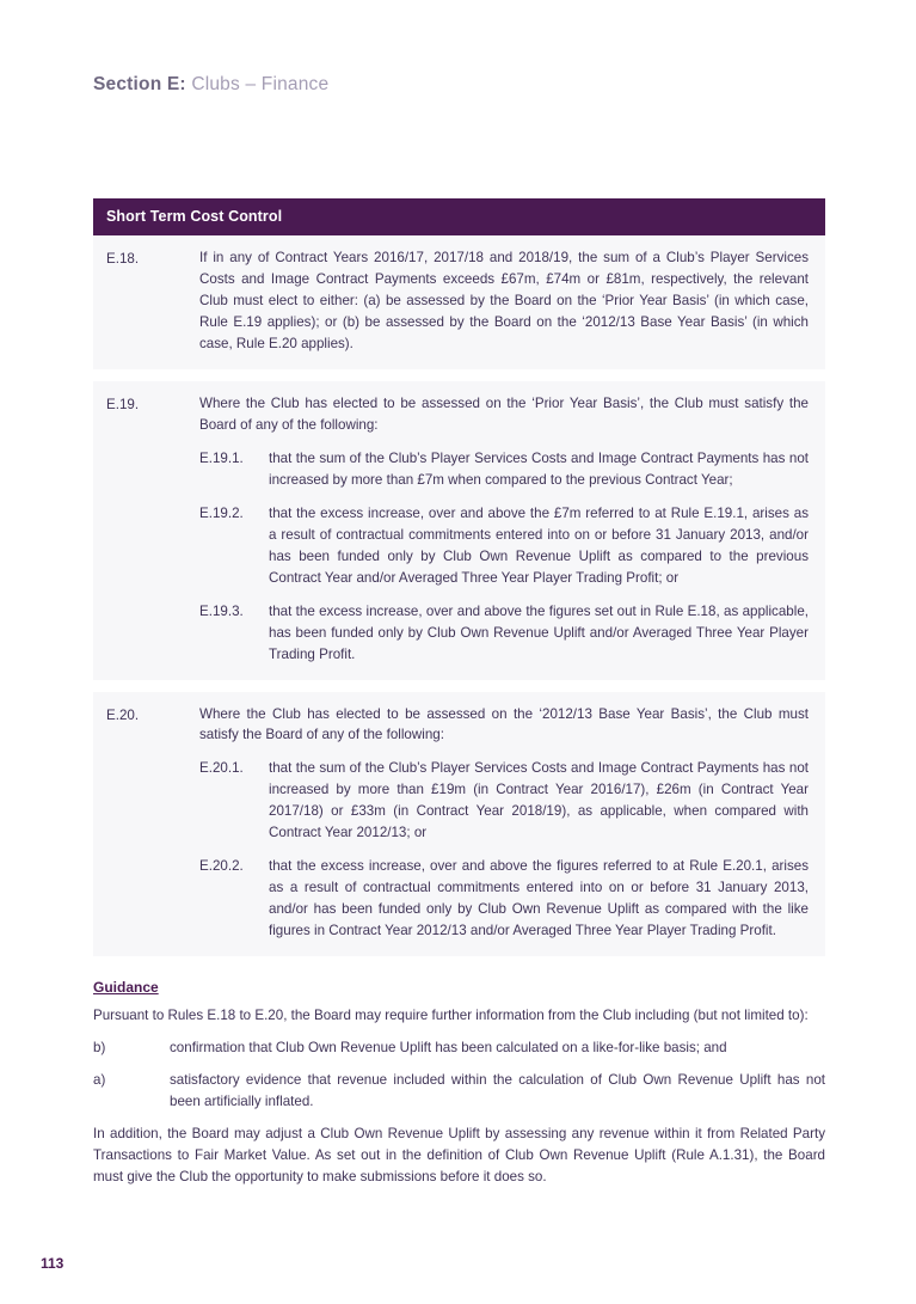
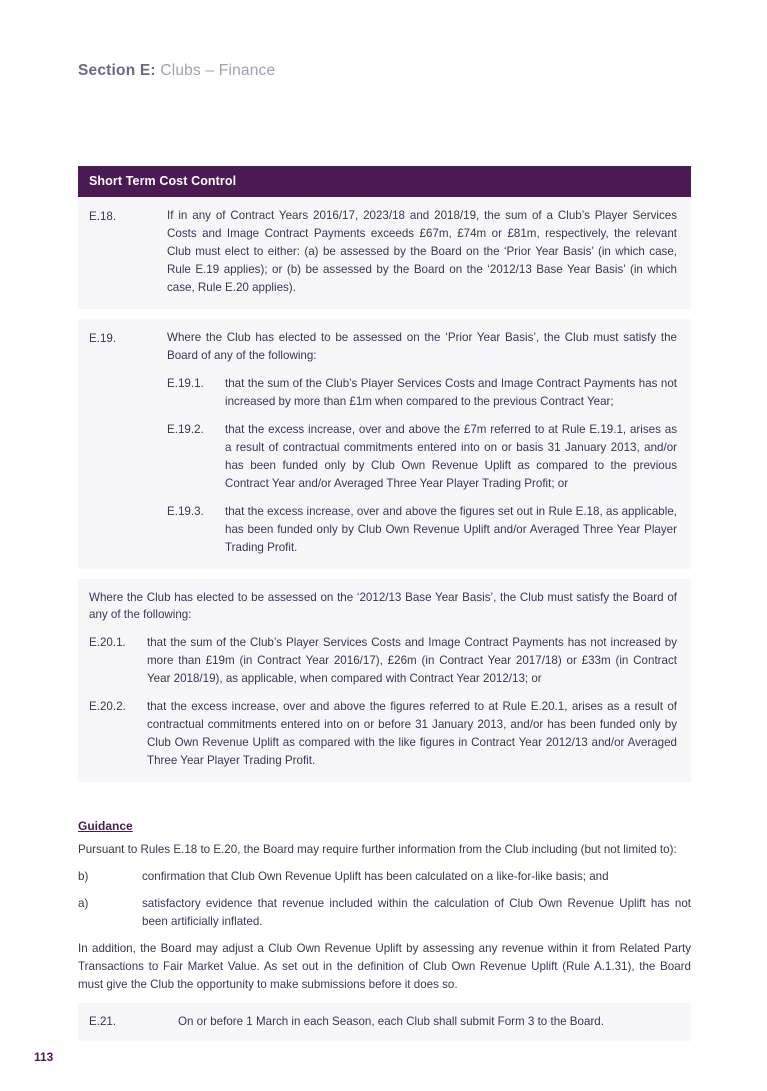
  Section E: Clubs – Finance
  Short Term Cost Control
  E.18.
- If in any of Contract Years 2016/17, 2017/18 and 2018/19, the sum of a Club’s Player Services Costs and Image Contract Payments exceeds £67m, £74m or £81m, respectively, the relevant Club must elect to either: (a) be assessed by the Board on the ‘Prior Year Basis’ (in which case, Rule E.19 applies); or (b) be assessed by the Board on the ‘2012/13 Base Year Basis’ (in which case, Rule E.20 applies).
+ If in any of Contract Years 2016/17, 2023/18 and 2018/19, the sum of a Club’s Player Services Costs and Image Contract Payments exceeds £67m, £74m or £81m, respectively, the relevant Club must elect to either: (a) be assessed by the Board on the ‘Prior Year Basis’ (in which case, Rule E.19 applies); or (b) be assessed by the Board on the ‘2012/13 Base Year Basis’ (in which case, Rule E.20 applies).
  E.19.
  Where the Club has elected to be assessed on the ‘Prior Year Basis’, the Club must satisfy the Board of any of the following:
  E.19.1.
- that the sum of the Club’s Player Services Costs and Image Contract Payments has not increased by more than £7m when compared to the previous Contract Year;
+ that the sum of the Club’s Player Services Costs and Image Contract Payments has not increased by more than £1m when compared to the previous Contract Year;
  E.19.2.
- that the excess increase, over and above the £7m referred to at Rule E.19.1, arises as a result of contractual commitments entered into on or before 31 January 2013, and/or has been funded only by Club Own Revenue Uplift as compared to the previous Contract Year and/or Averaged Three Year Player Trading Profit; or
+ that the excess increase, over and above the £7m referred to at Rule E.19.1, arises as a result of contractual commitments entered into on or basis 31 January 2013, and/or has been funded only by Club Own Revenue Uplift as compared to the previous Contract Year and/or Averaged Three Year Player Trading Profit; or
  E.19.3.
  that the excess increase, over and above the figures set out in Rule E.18, as applicable, has been funded only by Club Own Revenue Uplift and/or Averaged Three Year Player Trading Profit.
- E.20.
  Where the Club has elected to be assessed on the ‘2012/13 Base Year Basis’, the Club must satisfy the Board of any of the following:
  E.20.1.
  that the sum of the Club’s Player Services Costs and Image Contract Payments has not increased by more than £19m (in Contract Year 2016/17), £26m (in Contract Year 2017/18) or £33m (in Contract Year 2018/19), as applicable, when compared with Contract Year 2012/13; or
  E.20.2.
  that the excess increase, over and above the figures referred to at Rule E.20.1, arises as a result of contractual commitments entered into on or before 31 January 2013, and/or has been funded only by Club Own Revenue Uplift as compared with the like figures in Contract Year 2012/13 and/or Averaged Three Year Player Trading Profit.
  Guidance
  Pursuant to Rules E.18 to E.20, the Board may require further information from the Club including (but not limited to):
  b)
  confirmation that Club Own Revenue Uplift has been calculated on a like-for-like basis; and
  a)
  satisfactory evidence that revenue included within the calculation of Club Own Revenue Uplift has not been artificially inflated.
  In addition, the Board may adjust a Club Own Revenue Uplift by assessing any revenue within it from Related Party Transactions to Fair Market Value. As set out in the definition of Club Own Revenue Uplift (Rule A.1.31), the Board must give the Club the opportunity to make submissions before it does so.
+ E.21.
+ On or before 1 March in each Season, each Club shall submit Form 3 to the Board.
  113
